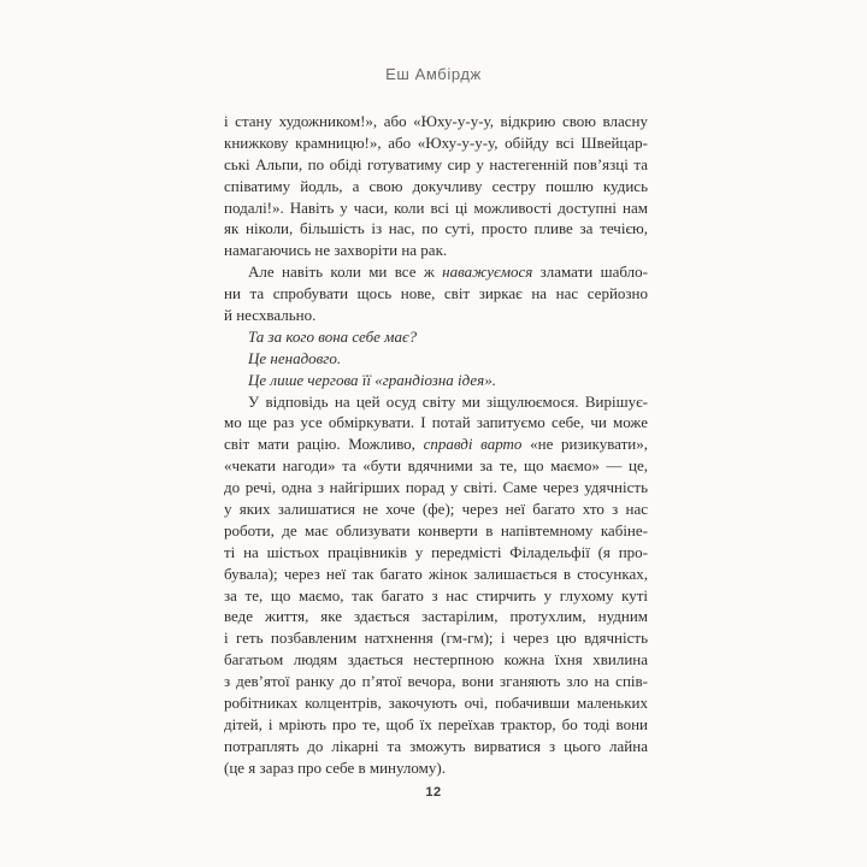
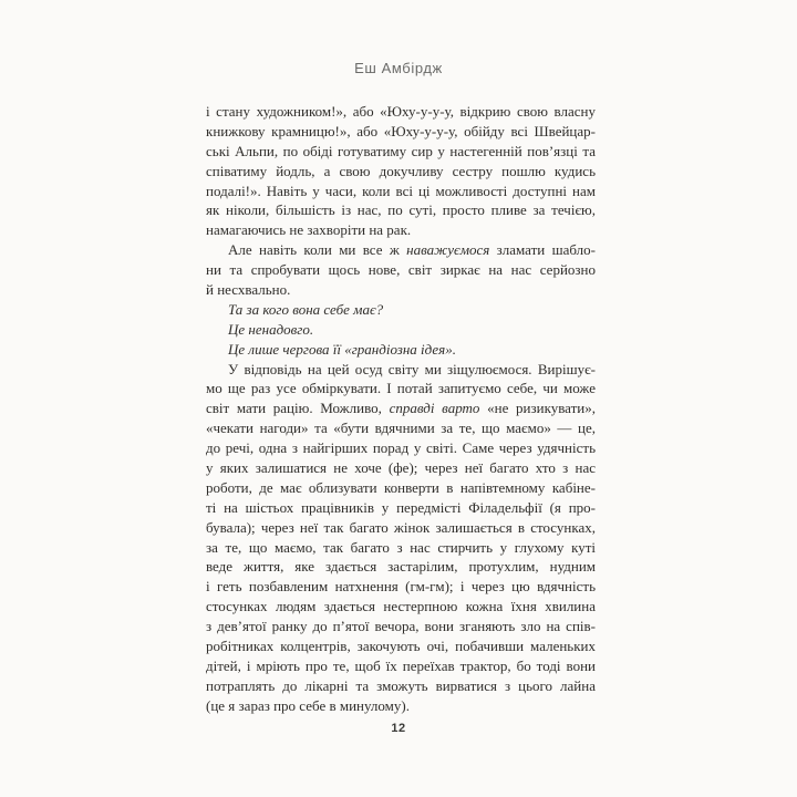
  Еш Амбірдж
  і стану художником!», або «Юху-у-у-у, відкрию свою власну
  книжкову крамницю!», або «Юху-у-у-у, обійду всі Швейцар-
  ські Альпи, по обіді готуватиму сир у настегенній пов’язці та
  співатиму йодль, а свою докучливу сестру пошлю кудись
  подалі!». Навіть у часи, коли всі ці можливості доступні нам
  як ніколи, більшість із нас, по суті, просто пливе за течією,
  намагаючись не захворіти на рак.
  Але навіть коли ми все ж наважуємося зламати шабло-
  ни та спробувати щось нове, світ зиркає на нас серйозно
  й несхвально.
  Та за кого вона себе має?
  Це ненадовго.
  Це лише чергова її «грандіозна ідея».
  У відповідь на цей осуд світу ми зіщулюємося. Вирішує-
  мо ще раз усе обміркувати. І потай запитуємо себе, чи може
  світ мати рацію. Можливо, справді варто «не ризикувати»,
  «чекати нагоди» та «бути вдячними за те, що маємо» — це,
  до речі, одна з найгірших порад у світі. Саме через удячність
  у яких залишатися не хоче (фе); через неї багато хто з нас
  роботи, де має облизувати конверти в напівтемному кабіне-
  ті на шістьох працівників у передмісті Філадельфії (я про-
  бувала); через неї так багато жінок залишається в стосунках,
  за те, що маємо, так багато з нас стирчить у глухому куті
  веде життя, яке здається застарілим, протухлим, нудним
  і геть позбавленим натхнення (гм-гм); і через цю вдячність
- багатьом людям здається нестерпною кожна їхня хвилина
+ стосунках людям здається нестерпною кожна їхня хвилина
  з дев’ятої ранку до п’ятої вечора, вони зганяють зло на спів-
  робітниках колцентрів, закочують очі, побачивши маленьких
  дітей, і мріють про те, щоб їх переїхав трактор, бо тоді вони
  потраплять до лікарні та зможуть вирватися з цього лайна
  (це я зараз про себе в минулому).
  12
